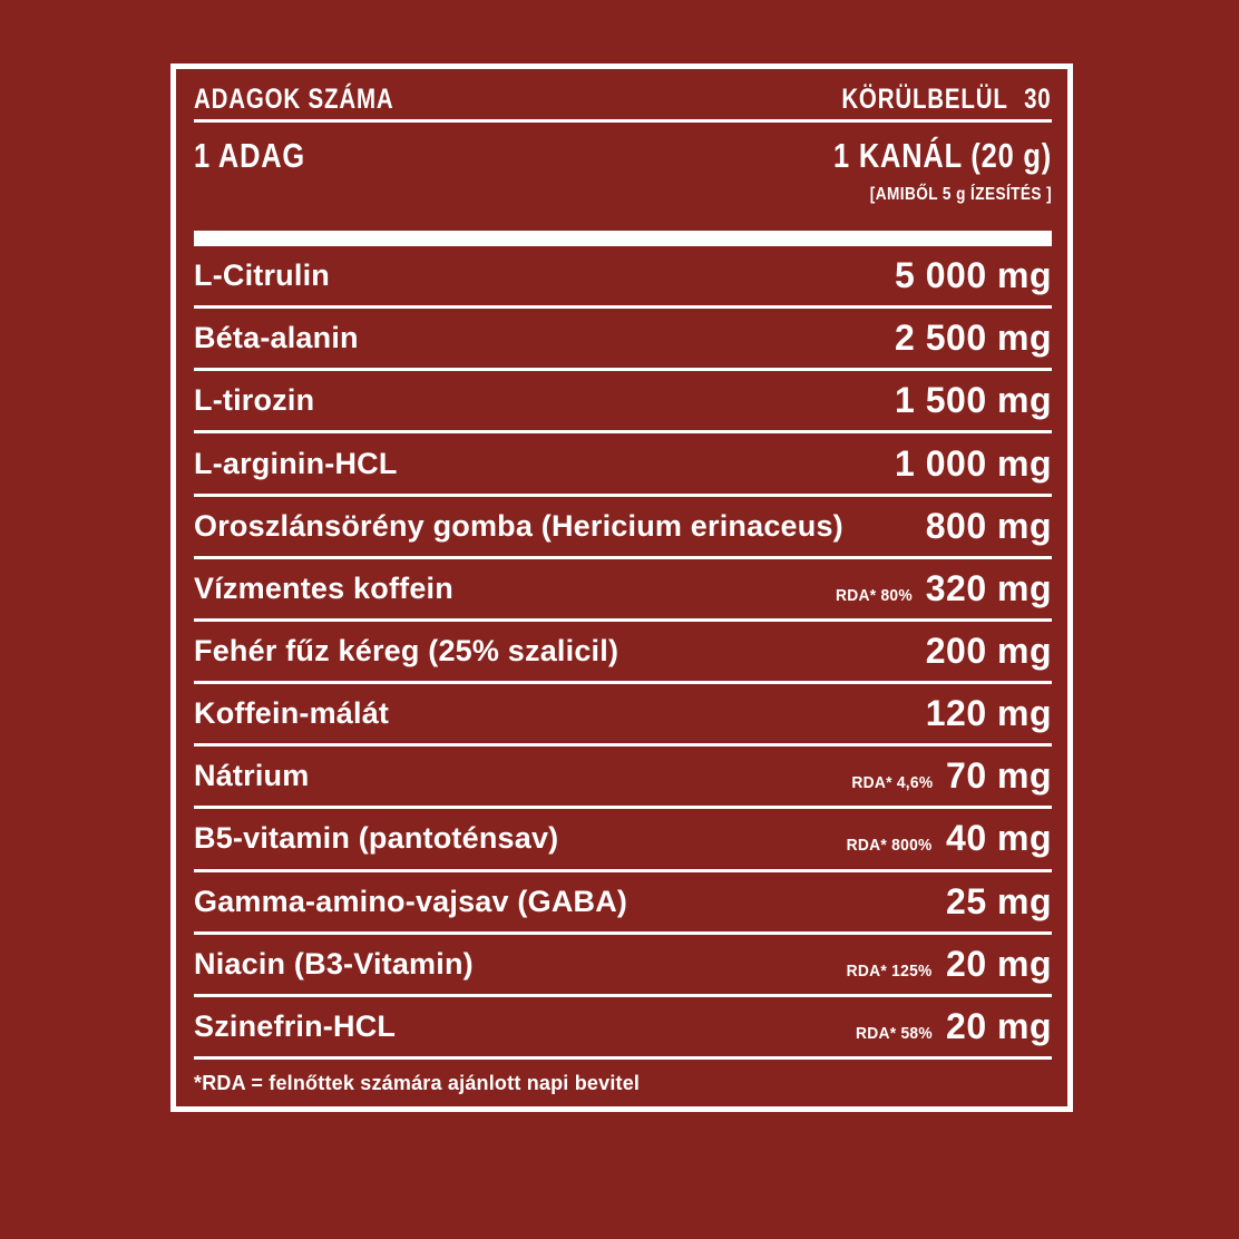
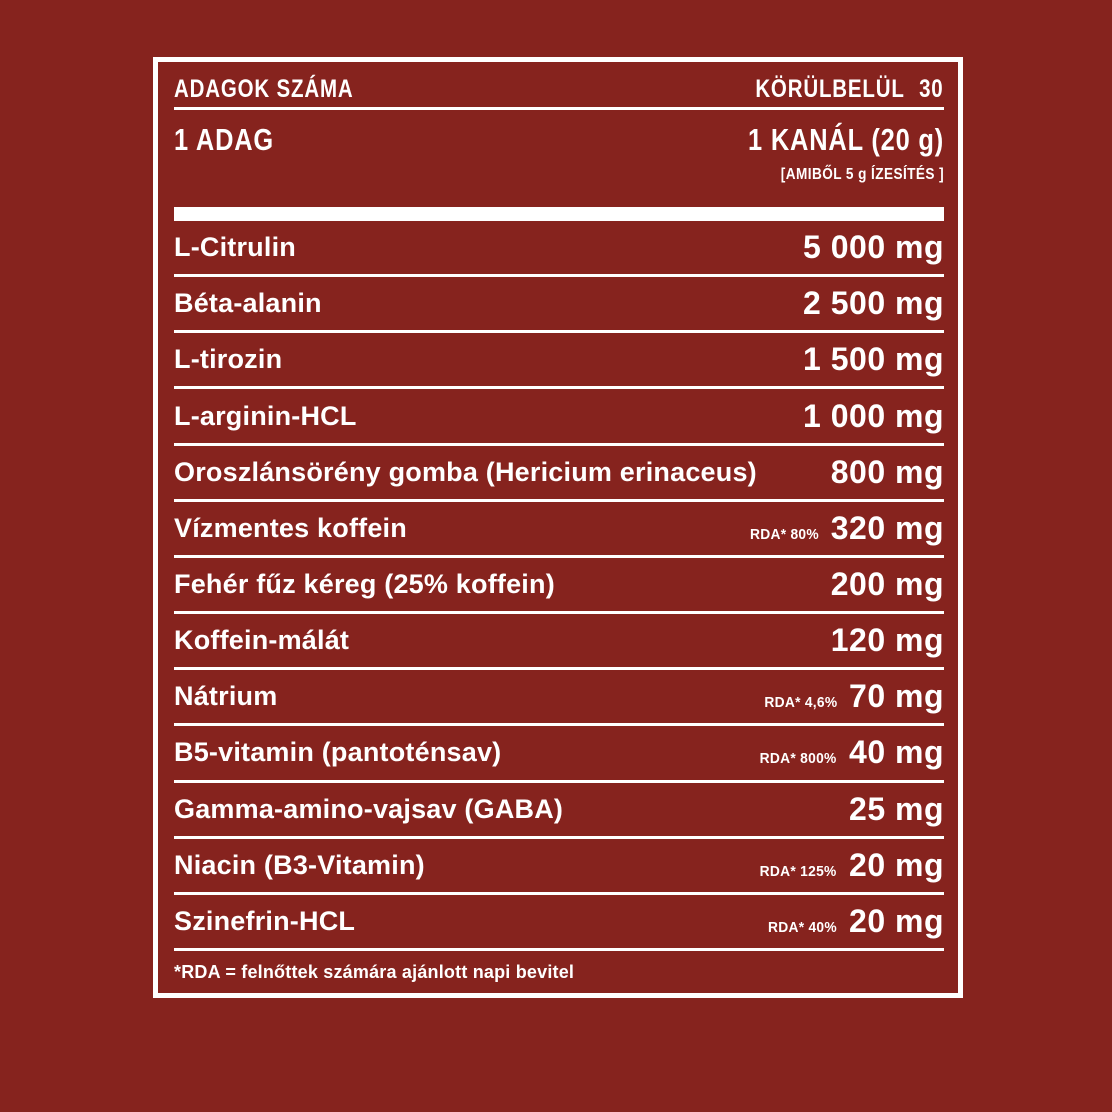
  ADAGOK SZÁMA
  KÖRÜLBELÜL 30
  1 ADAG
  1 KANÁL (20 g)
  [AMIBŐL 5 g ÍZESÍTÉS ]
  L-Citrulin
  5 000 mg
  Béta-alanin
  2 500 mg
  L-tirozin
  1 500 mg
  L-arginin-HCL
  1 000 mg
  Oroszlánsörény gomba (Hericium erinaceus)
  800 mg
  Vízmentes koffein
  RDA* 80%
  320 mg
- Fehér fűz kéreg (25% szalicil)
+ Fehér fűz kéreg (25% koffein)
  200 mg
  Koffein-málát
  120 mg
  Nátrium
  RDA* 4,6%
  70 mg
  B5-vitamin (pantoténsav)
  RDA* 800%
  40 mg
  Gamma-amino-vajsav (GABA)
  25 mg
  Niacin (B3-Vitamin)
  RDA* 125%
  20 mg
  Szinefrin-HCL
- RDA* 58%
+ RDA* 40%
  20 mg
  *RDA = felnőttek számára ajánlott napi bevitel
